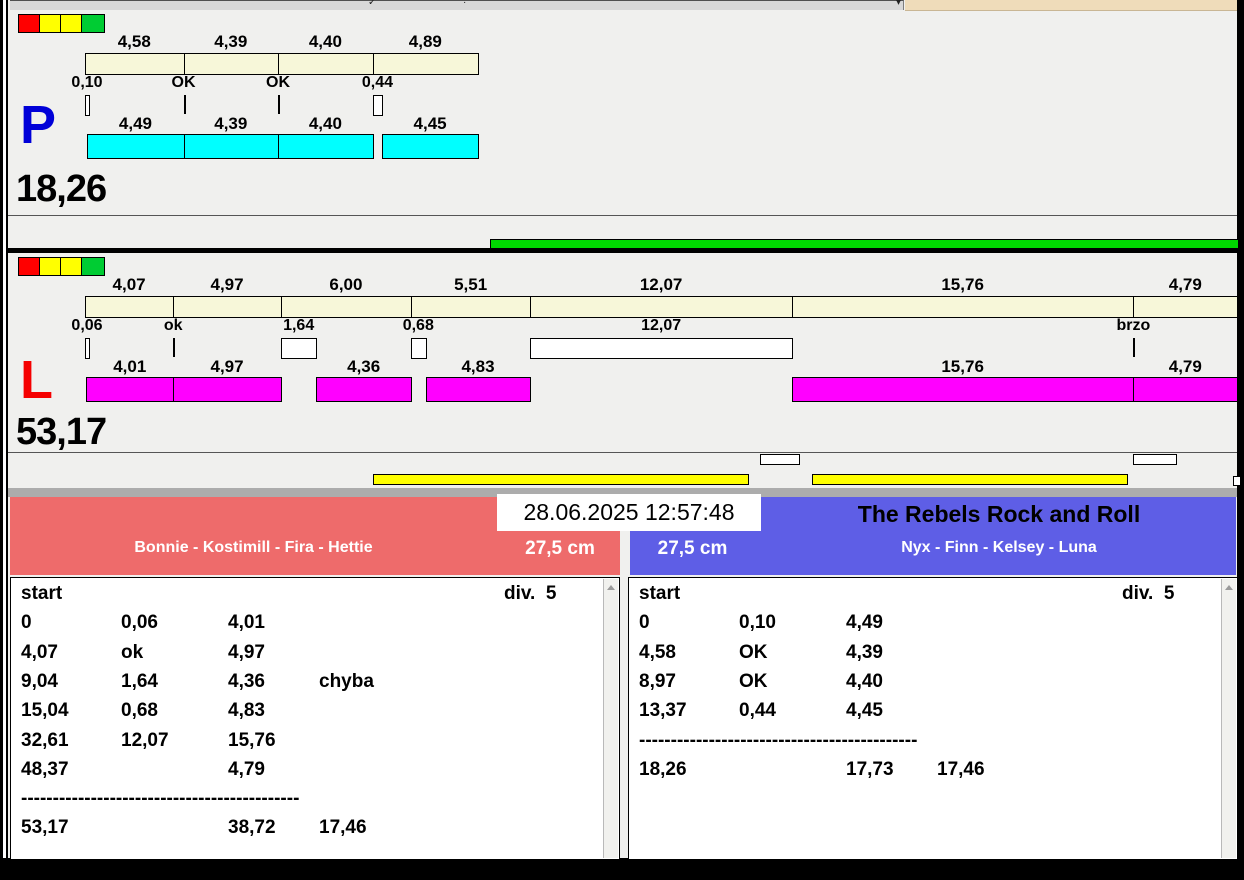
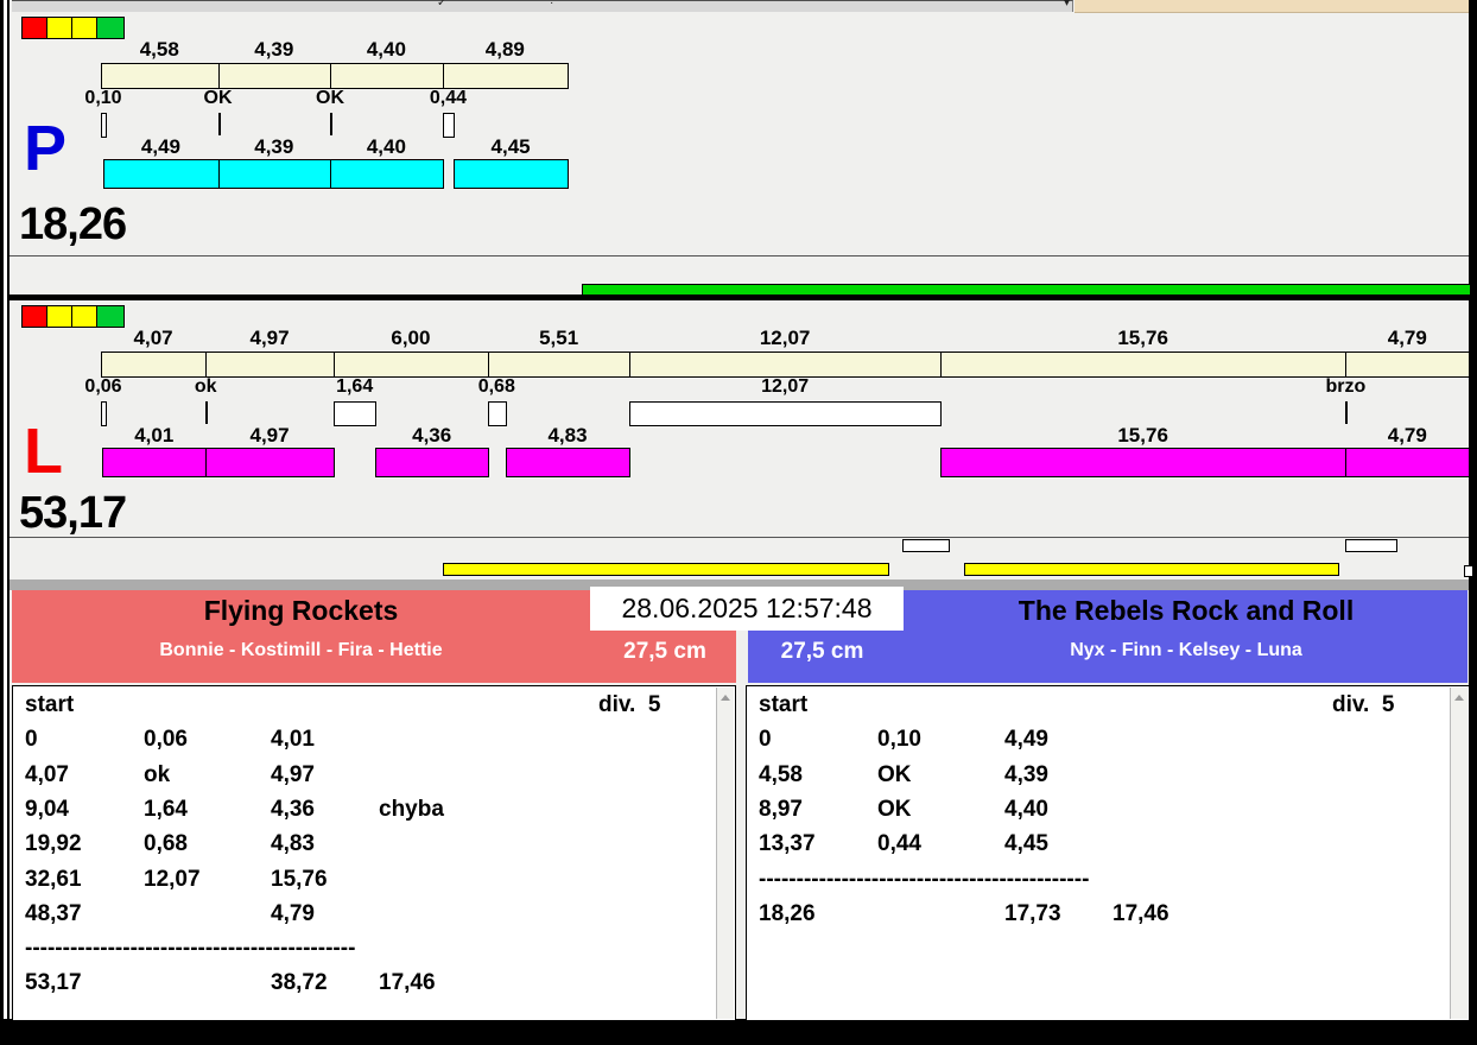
  ✓
  ·
  ▾
  4,58
  4,39
  4,40
  4,89
  0,10
  OK
  OK
  0,44
  4,49
  4,39
  4,40
  4,45
  P
  18,26
  4,07
  4,97
  6,00
  5,51
  12,07
  15,76
  4,79
  0,06
  ok
  1,64
  0,68
  12,07
  brzo
  4,01
  4,97
  4,36
  4,83
  15,76
  4,79
  L
  53,17
+ Flying Rockets
  Bonnie - Kostimill - Fira - Hettie
  27,5 cm
  The Rebels Rock and Roll
  Nyx - Finn - Kelsey - Luna
  27,5 cm
  28.06.2025 12:57:48
  start
  div. 5
  0
  0,06
  4,01
  4,07
  ok
  4,97
  9,04
  1,64
  4,36
  chyba
- 15,04
+ 19,92
  0,68
  4,83
  32,61
  12,07
  15,76
  48,37
  4,79
  --------------------------------------------
  53,17
  38,72
  17,46
  start
  div. 5
  0
  0,10
  4,49
  4,58
  OK
  4,39
  8,97
  OK
  4,40
  13,37
  0,44
  4,45
  --------------------------------------------
  18,26
  17,73
  17,46
